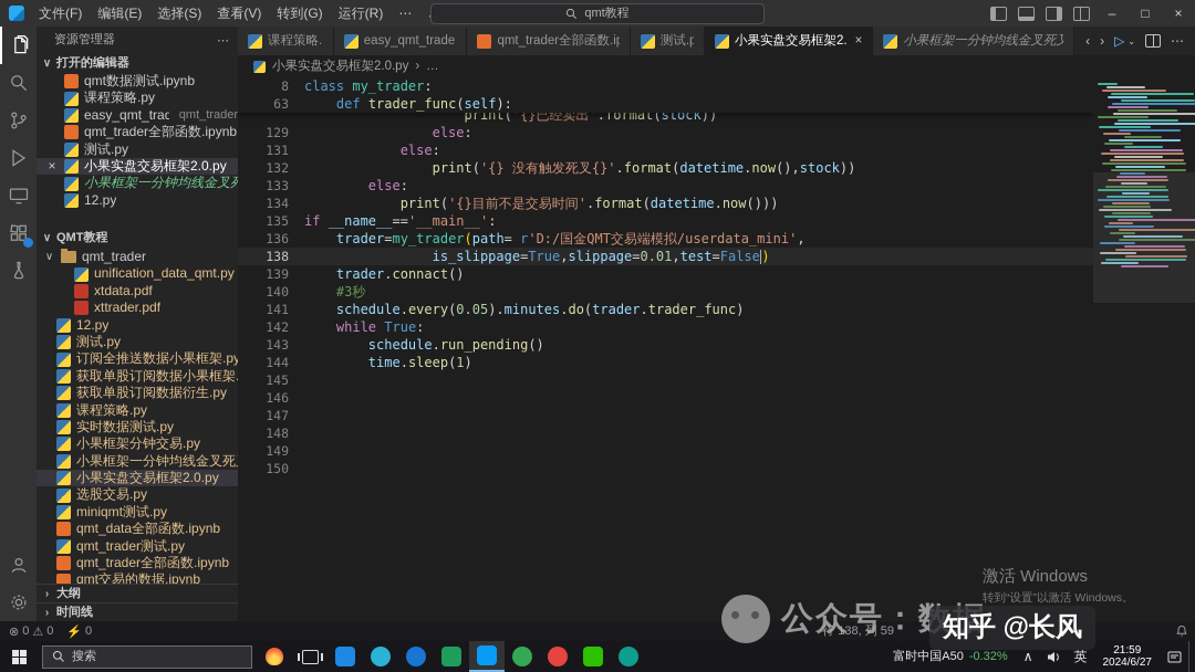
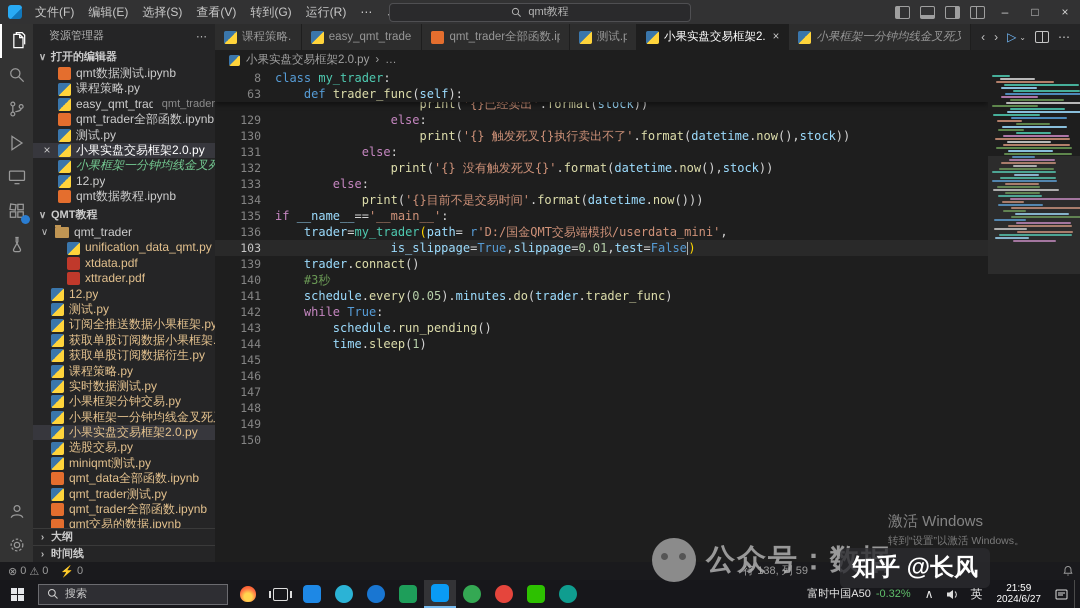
  文件(F)
  编辑(E)
  选择(S)
  查看(V)
  转到(G)
  运行(R)
  ⋯
  qmt教程
  –
  □
  ×
  资源管理器
  ⋯
  ∨
  打开的编辑器
  qmt数据测试.ipynb
  课程策略.py
  easy_qmt_trad
  qmt_trader
  qmt_trader全部函数.ipynb
  测试.py
  ×
  小果实盘交易框架2.0.py
  小果框架一分钟均线金叉死
  12.py
+ qmt数据教程.ipynb
  ∨
  QMT教程
  ∨
  qmt_trader
  unification_data_qmt.py
  xtdata.pdf
  xttrader.pdf
  12.py
  测试.py
  订阅全推送数据小果框架.py
  获取单股订阅数据小果框架
  获取单股订阅数据衍生.py
  课程策略.py
  实时数据测试.py
  小果框架分钟交易.py
  小果实盘交易框架2.0.py
  选股交易.py
  miniqmt测试.py
  qmt_data全部函数.ipynb
  qmt_trader测试.py
  qmt_trader全部函数.ipynb
  qmt交易的数据.ipynb
  ›
  大纲
  ›
  时间线
  课程策略.
  easy_qmt_trade
  qmt_trader全部函数.i
  测试.p
  小果实盘交易框架2.
  ×
  小果框架一分钟均线金叉死叉
  ‹
  ›
  ▷
  ⌄
  ⋯
  小果实盘交易框架2.0.py
  ›
  …
  print('{}已经卖出'.format(stock))
  129
  else:
+ 130
+ print('{} 触发死叉{}执行卖出不了'.format(datetime.now(),stock))
  131
  else:
  132
  print('{} 没有触发死叉{}'.format(datetime.now(),stock))
  133
  else:
  134
  print('{}目前不是交易时间'.format(datetime.now()))
  135
  if __name__=='__main__':
  136
  trader=my_trader(path= r'D:/国金QMT交易端模拟/userdata_mini',
- 138
+ 103
  is_slippage=True,slippage=0.01,test=False)
  139
  trader.connact()
  140
  #3秒
  141
  schedule.every(0.05).minutes.do(trader.trader_func)
  142
  while True:
  143
  schedule.run_pending()
  144
  time.sleep(1)
  145
  146
  147
  148
  149
  150
  8
  class my_trader:
  63
  def trader_func(self):
  ⊗
  0
  ⚠
  0
  ⚡
  0
  行 138, 列 59
  搜索
  富时中国A50
  -0.32%
  ∧
  英
  21:59
  2024/6/27
  公众号：数据
  知乎 @长风
  激活 Windows
  转到“设置”以激活 Windows。
